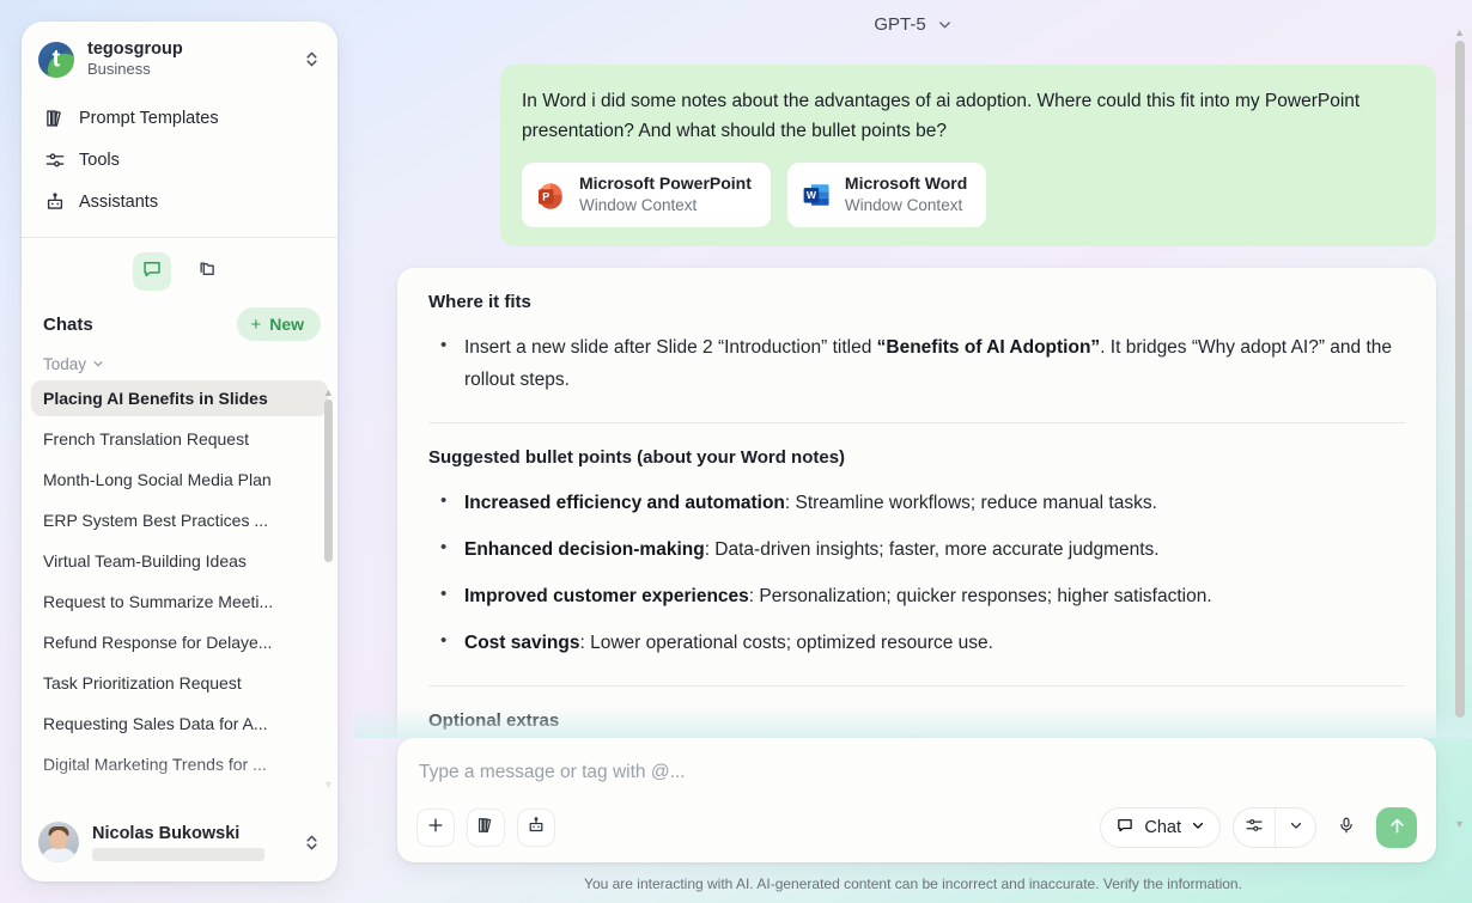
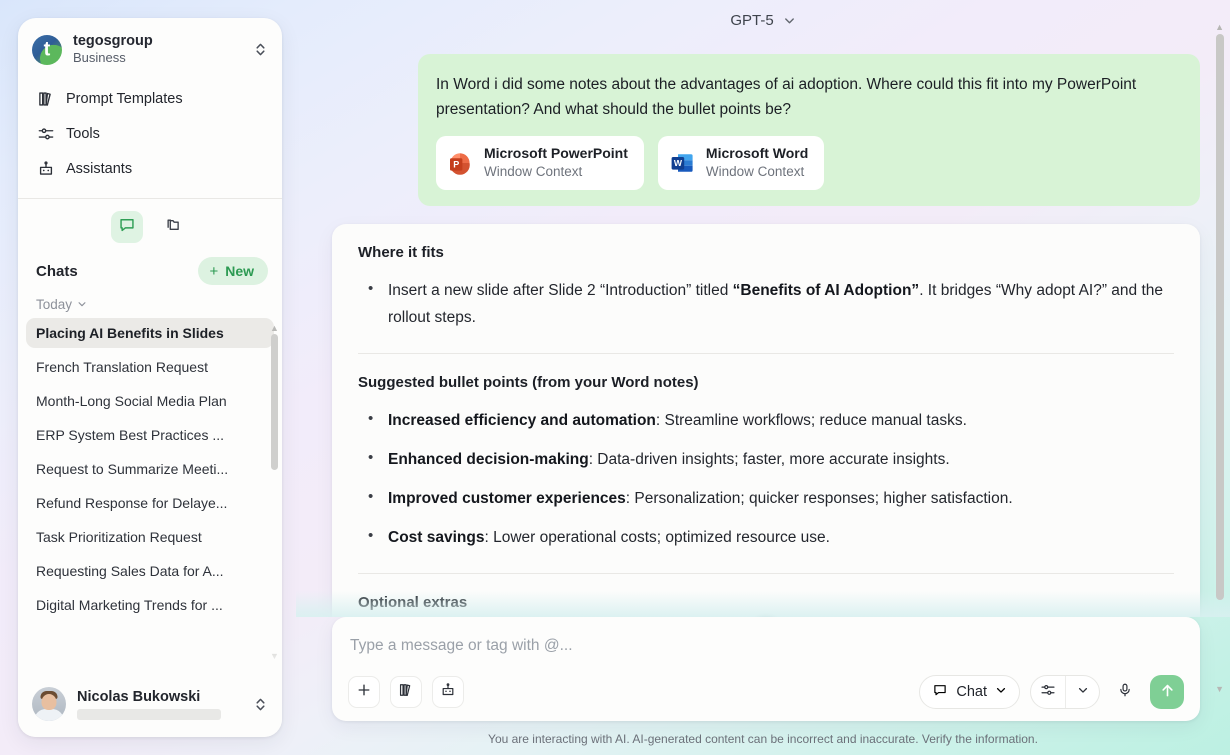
  tegosgroup
  Business
  Prompt Templates
  Tools
  Assistants
  Chats
  +
  New
  Today
  Placing AI Benefits in Slides
  French Translation Request
  Month-Long Social Media Plan
  ERP System Best Practices ...
- Virtual Team-Building Ideas
  Request to Summarize Meeti...
  Refund Response for Delaye...
  Task Prioritization Request
  Requesting Sales Data for A...
  Digital Marketing Trends for ...
  ▲
  ▼
  Nicolas Bukowski
  GPT-5
  In Word i did some notes about the advantages of ai adoption. Where could this fit into my PowerPoint presentation? And what should the bullet points be?
  P
  Microsoft PowerPoint
  Window Context
  W
  Microsoft Word
  Window Context
  Where it fits
  Insert a new slide after Slide 2 “Introduction” titled “Benefits of AI Adoption”. It bridges “Why adopt AI?” and the rollout steps.
- Suggested bullet points (about your Word notes)
+ Suggested bullet points (from your Word notes)
  Increased efficiency and automation: Streamline workflows; reduce manual tasks.
- Enhanced decision-making: Data-driven insights; faster, more accurate judgments.
+ Enhanced decision-making: Data-driven insights; faster, more accurate insights.
  Improved customer experiences: Personalization; quicker responses; higher satisfaction.
  Cost savings: Lower operational costs; optimized resource use.
  Type a message or tag with @...
  Chat
  You are interacting with AI. AI-generated content can be incorrect and inaccurate. Verify the information.
  ▲
  ▼
